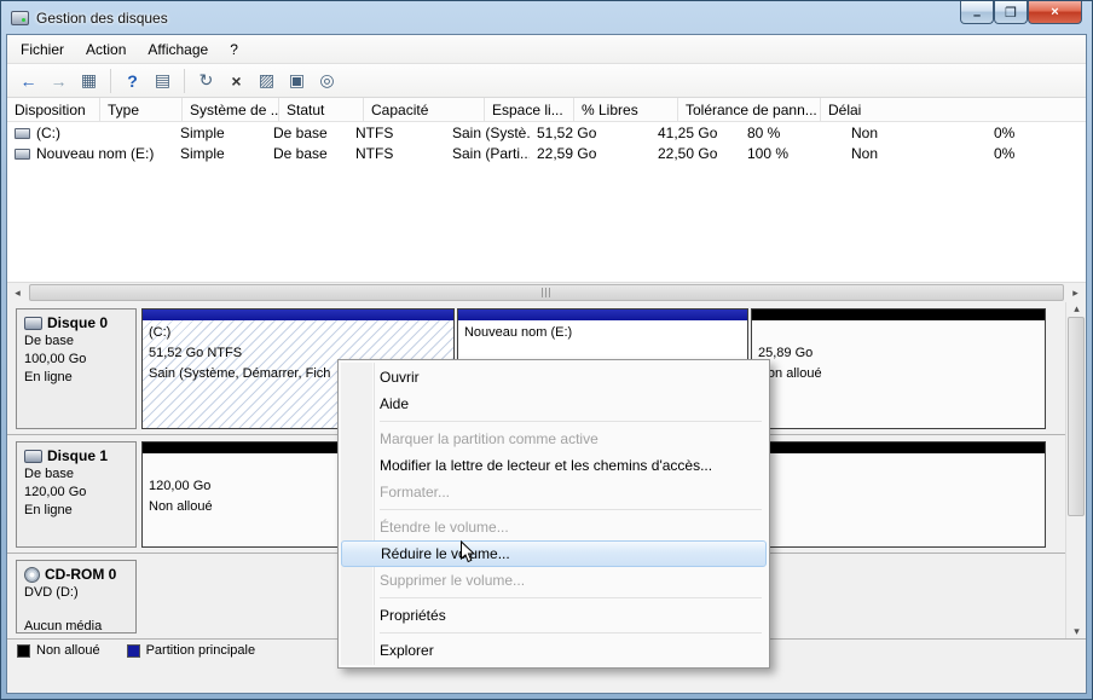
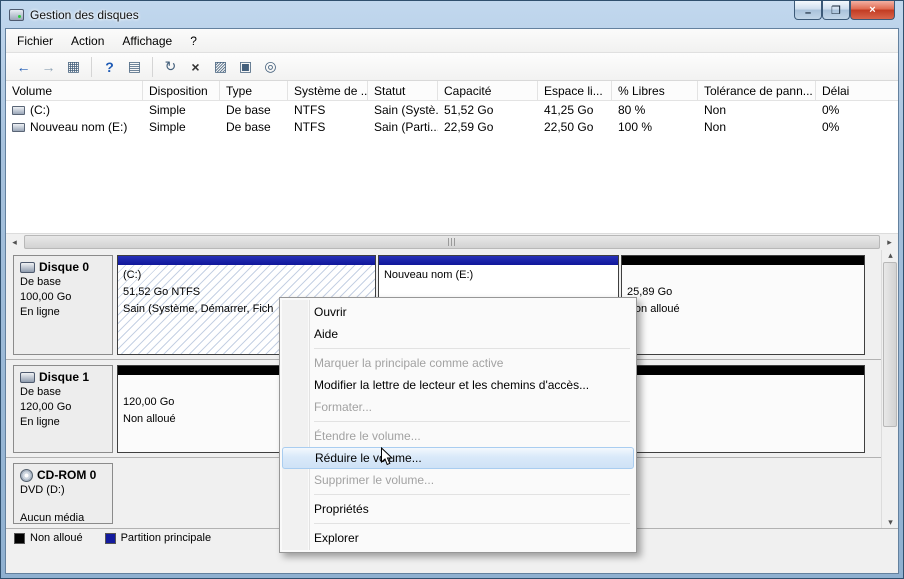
  Gestion des disques
  –
  ❐
  ×
  Fichier
  Action
  Affichage
  ?
  ←
  →
  ▦
  ?
  ▤
  ↻
  ×
  ▨
  ▣
  ◎
+ Volume
  Disposition
  Type
  Système de ..
  Statut
  Capacité
  Espace li...
  % Libres
  Tolérance de pann...
  Délai
  (C:)
  Simple
  De base
  NTFS
  Sain (Systè.
  51,52 Go
  41,25 Go
  80 %
  Non
  0%
  Nouveau nom (E:)
  Simple
  De base
  NTFS
  Sain (Parti..
  22,59 Go
  22,50 Go
  100 %
  Non
  0%
  ◂
  ▸
  Disque 0
  De base
  100,00 Go
  En ligne
  (C:)
  51,52 Go NTFS
  Sain (Système, Démarrer, Fich
  Nouveau nom (E:)
  25,89 Go
  on alloué
  Disque 1
  De base
  120,00 Go
  En ligne
  120,00 Go
  Non alloué
  CD-ROM 0
  DVD (D:)
  Aucun média
  ▴
  ▾
  Non alloué
  Partition principale
  Ouvrir
  Aide
- Marquer la partition comme active
+ Marquer la principale comme active
  Modifier la lettre de lecteur et les chemins d'accès...
  Formater...
  Étendre le volume...
  Réduire le vme...
  Supprimer le volume...
  Propriétés
  Explorer
